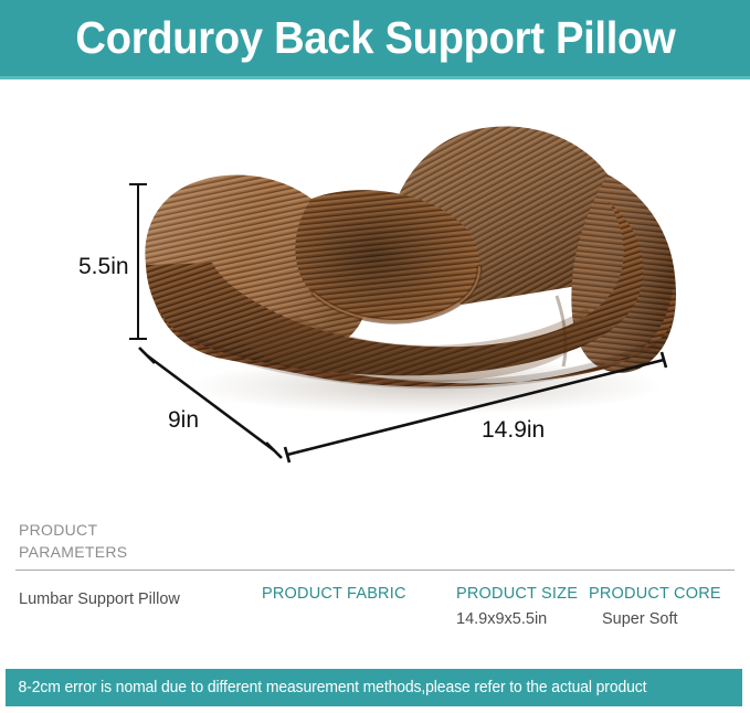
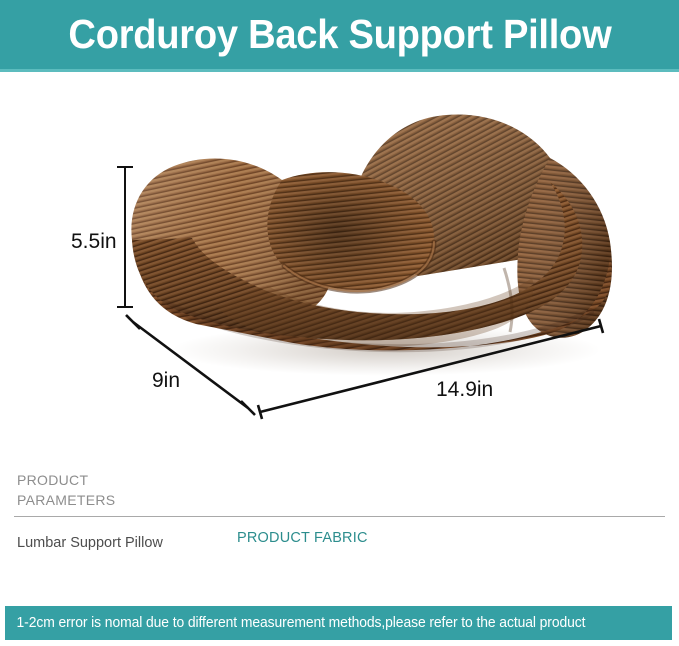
  Corduroy Back Support Pillow
  5.5in
  9in
  14.9in
  PRODUCT
  PARAMETERS
  Lumbar Support Pillow
  PRODUCT FABRIC
- PRODUCT SIZE
- 14.9x9x5.5in
- PRODUCT CORE
- Super Soft
- 8-2cm error is nomal due to different measurement methods,please refer to the actual product
+ 1-2cm error is nomal due to different measurement methods,please refer to the actual product
